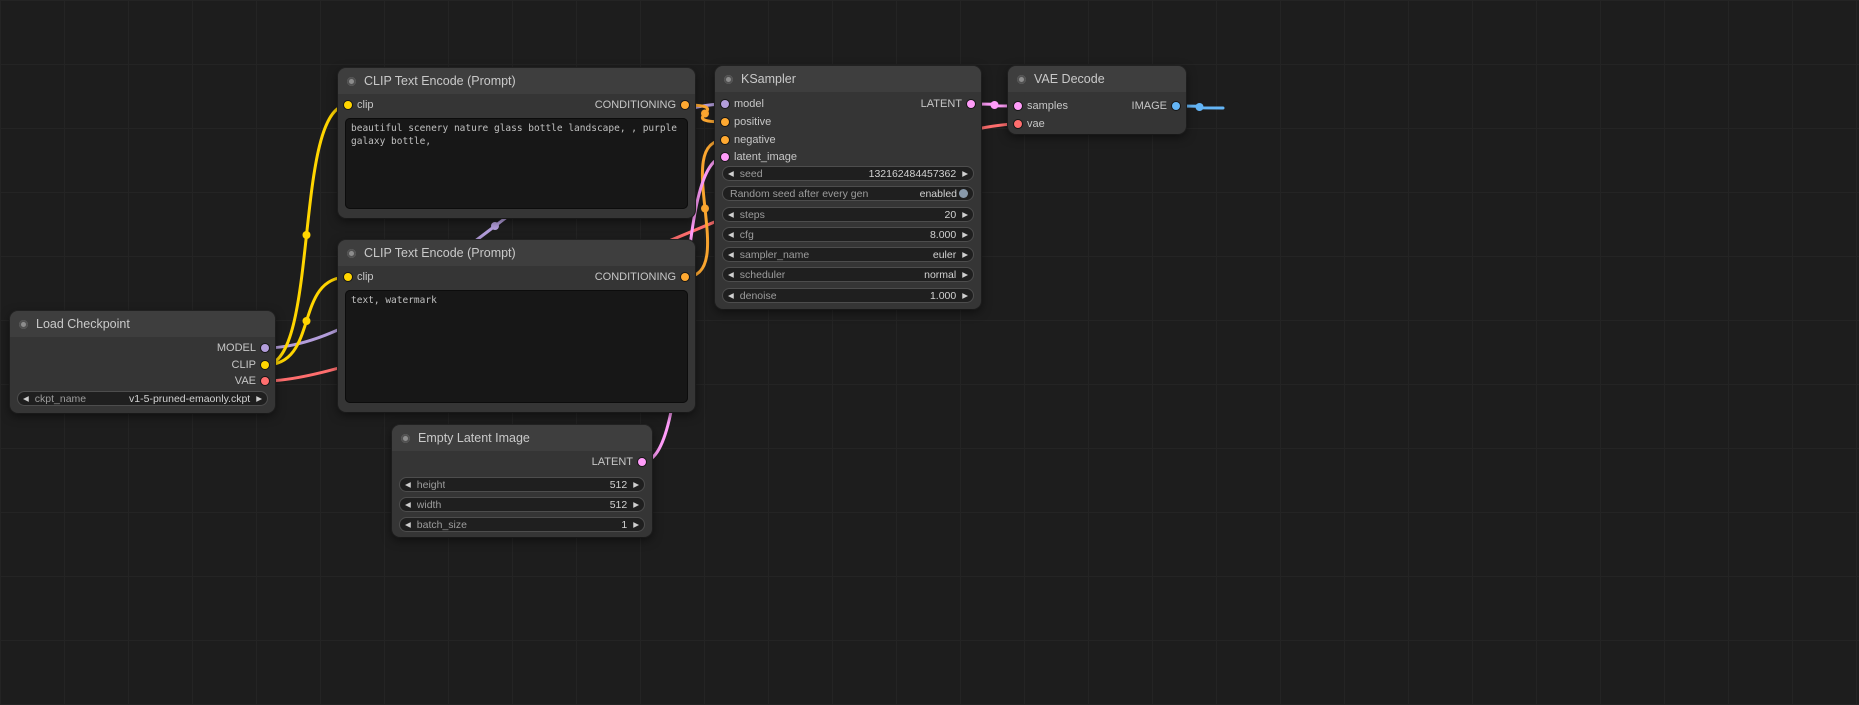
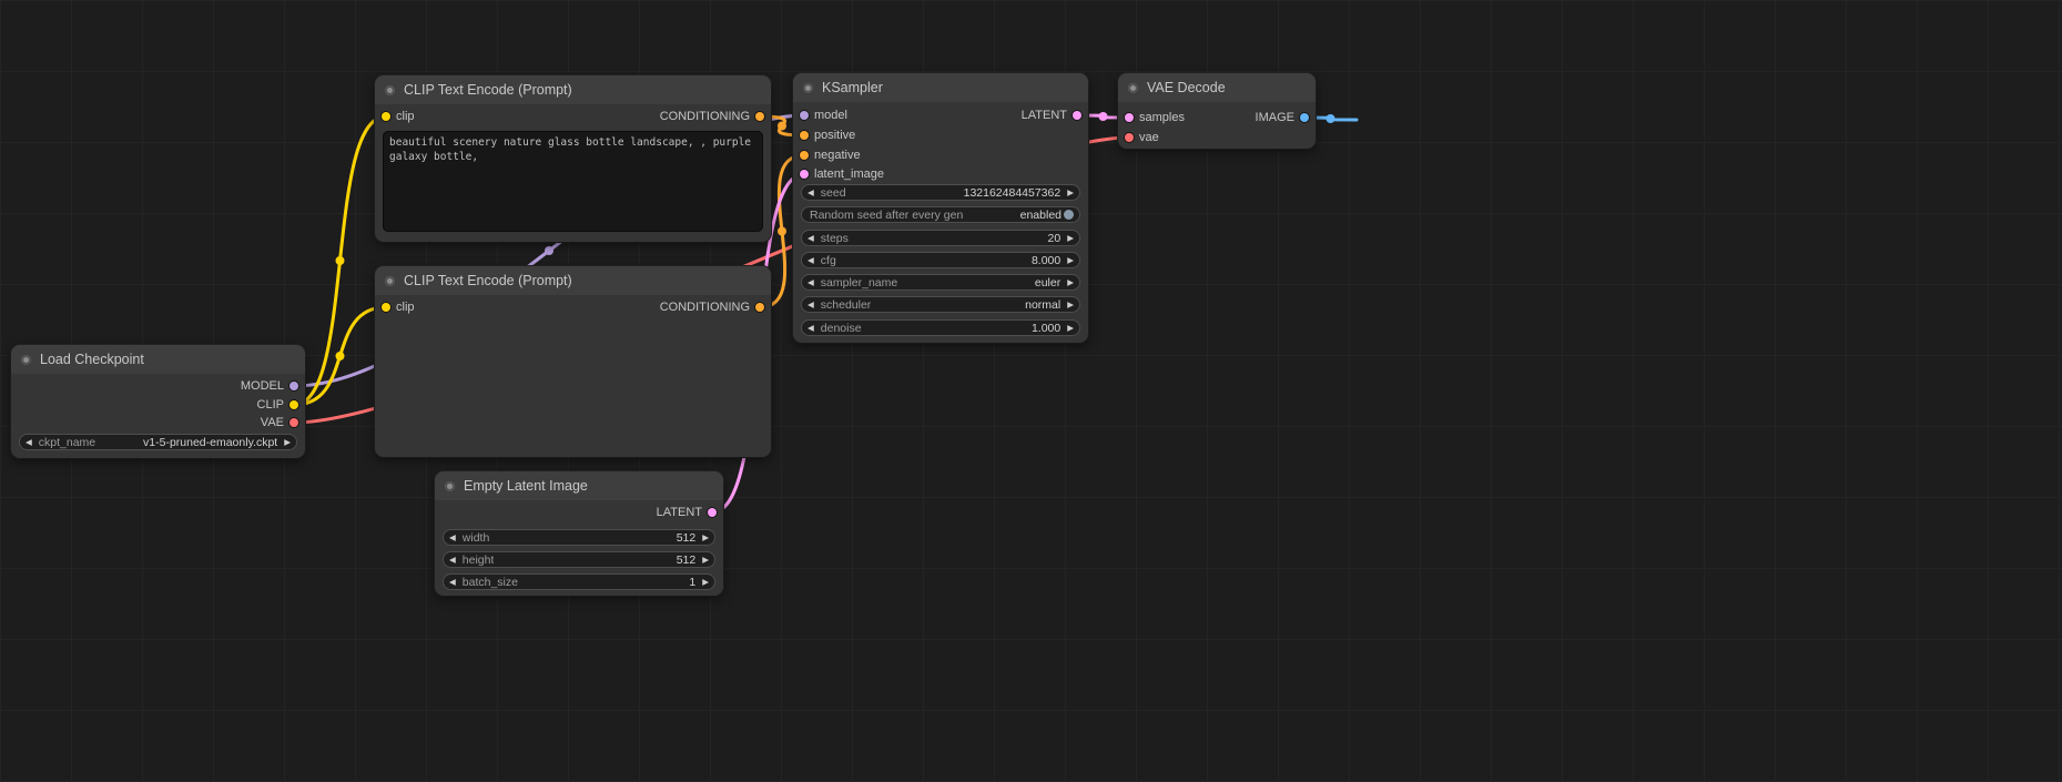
  Load Checkpoint
  MODEL
  CLIP
  VAE
  ◀
  ckpt_name
  v1-5-pruned-emaonly.ckpt
  ▶
  CLIP Text Encode (Prompt)
  clip
  CONDITIONING
  beautiful scenery nature glass bottle landscape, , purple galaxy bottle,
  CLIP Text Encode (Prompt)
  clip
  CONDITIONING
- text, watermark
  Empty Latent Image
  LATENT
  ◀
- height
+ width
  512
  ▶
  ◀
- width
+ height
  512
  ▶
  ◀
  batch_size
  1
  ▶
  KSampler
  model
  LATENT
  positive
  negative
  latent_image
  ◀
  seed
  132162484457362
  ▶
  Random seed after every gen
  enabled
  ◀
  steps
  20
  ▶
  ◀
  cfg
  8.000
  ▶
  ◀
  sampler_name
  euler
  ▶
  ◀
  scheduler
  normal
  ▶
  ◀
  denoise
  1.000
  ▶
  VAE Decode
  samples
  IMAGE
  vae
